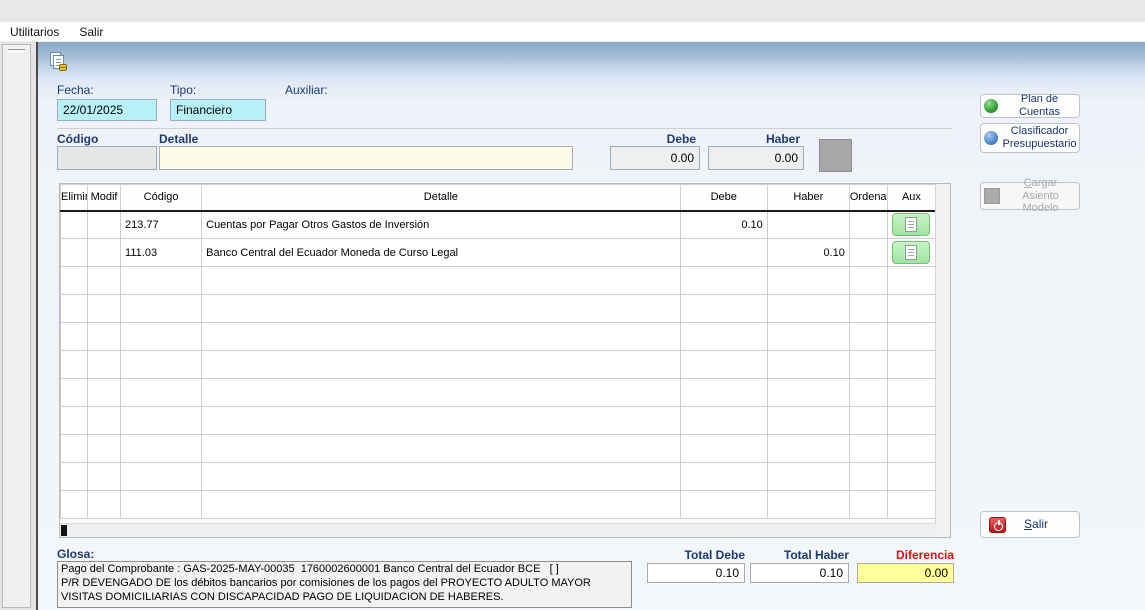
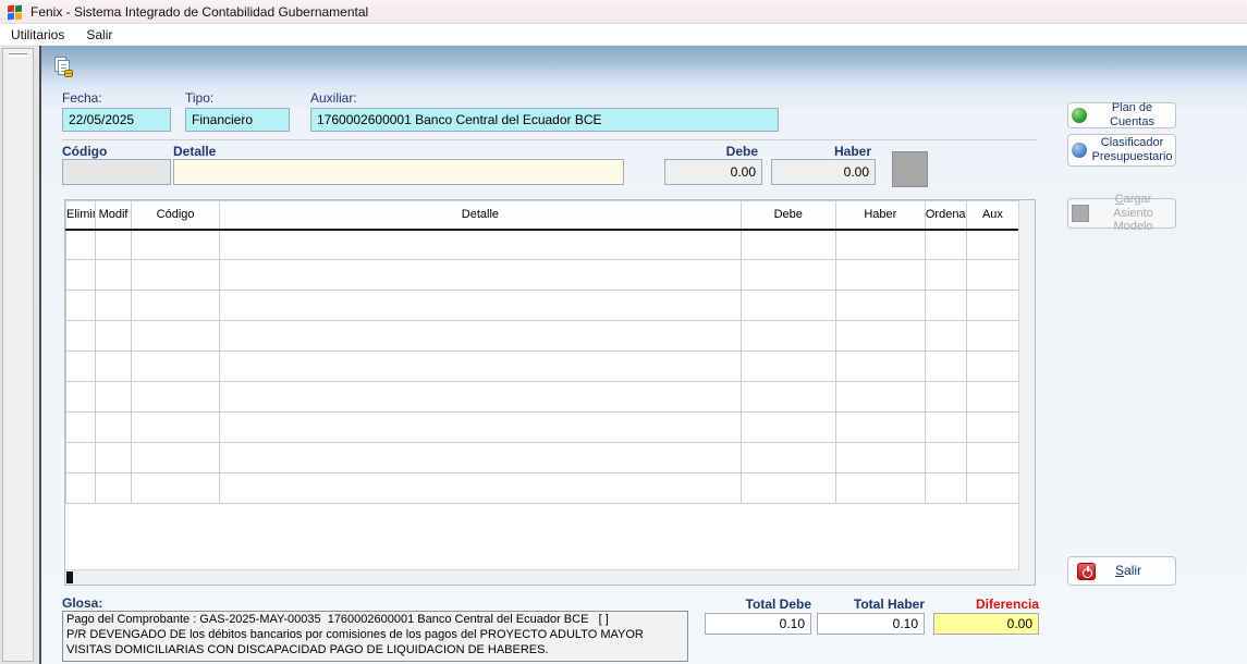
+ Fenix - Sistema Integrado de Contabilidad Gubernamental
  Utilitarios
  Salir
  Fecha:
- 22/01/2025
+ 22/05/2025
  Tipo:
  Financiero
  Auxiliar:
+ 1760002600001 Banco Central del Ecuador BCE
  Código
  Detalle
  Debe
  0.00
  Haber
  0.00
  Elimi	Modif	Código	Detalle	Debe	Haber	Ordena	Aux
- 		213.77	Cuentas por Pagar Otros Gastos de Inversión	0.10
- 		111.03	Banco Central del Ecuador Moneda de Curso Legal		0.10
  Plan de Cuentas
  Clasificador Presupuestario
  Cargar Asiento Modelo
  Salir
  Glosa:
  Pago del Comprobante : GAS-2025-MAY-00035 1760002600001 Banco Central del Ecuador BCE [ ]
  Total Debe
  0.10
  Total Haber
  0.10
  Diferencia
  0.00
